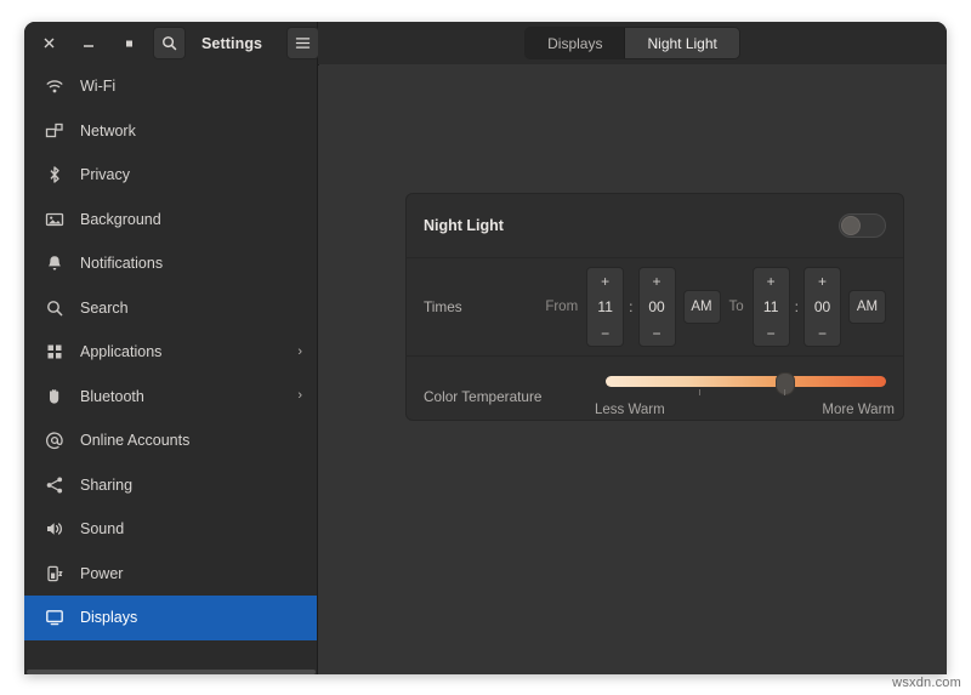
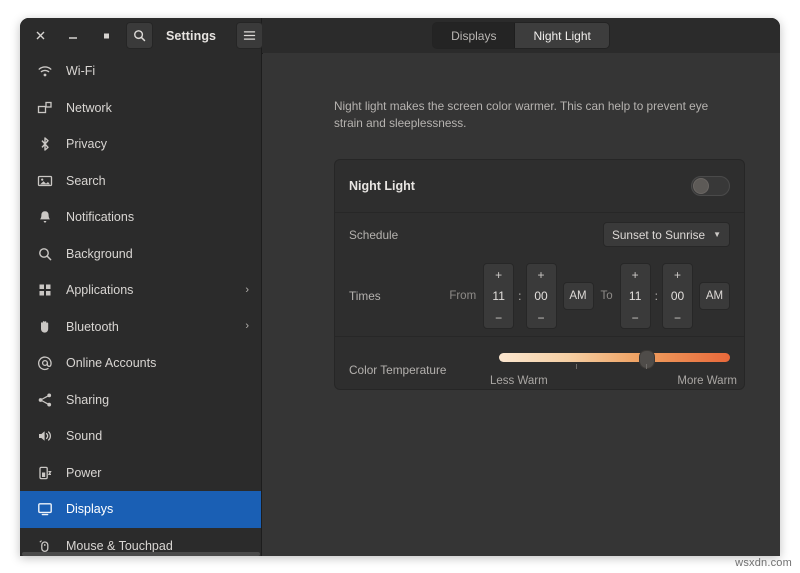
  Settings
  Displays
  Night Light
  Wi-Fi
  Network
  Privacy
- Background
+ Search
  Notifications
- Search
+ Background
  Applications
  ›
  Bluetooth
  ›
  Online Accounts
  Sharing
  Sound
  Power
  Displays
+ Mouse & Touchpad
+ Night light makes the screen color warmer. This can help to prevent eye strain and sleeplessness.
  Night Light
+ Schedule
+ Sunset to Sunrise
+ ▼
  Times
  From
  +
  11
  −
  :
  +
  00
  −
  AM
  To
  +
  11
  −
  :
  +
  00
  −
  AM
  Color Temperature
  Less Warm
  More Warm
  wsxdn.com
